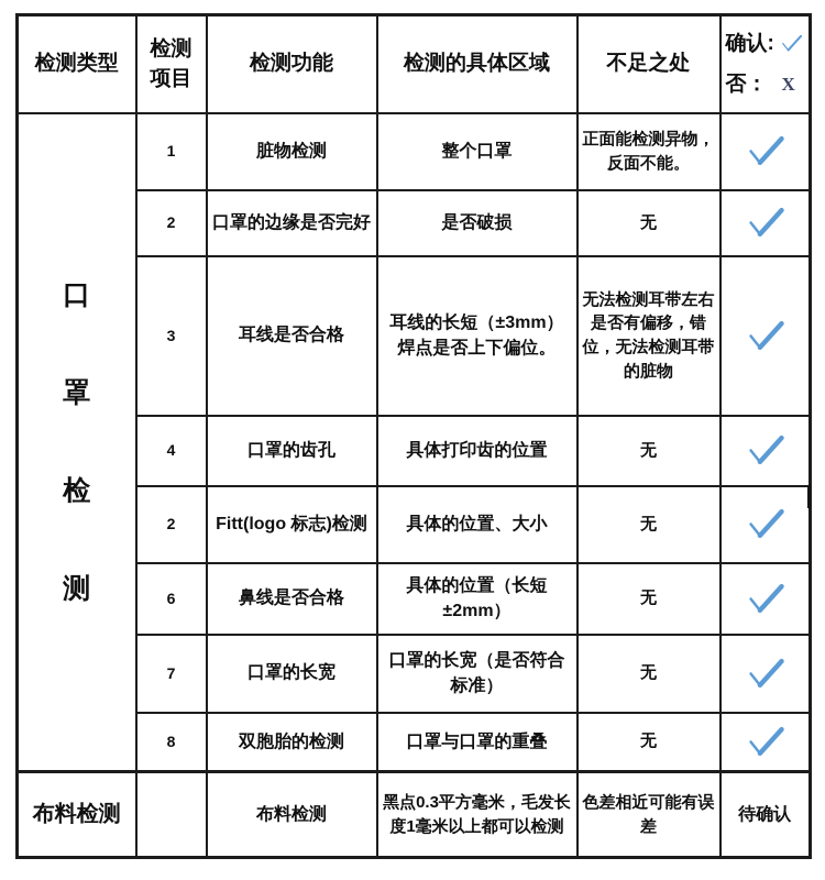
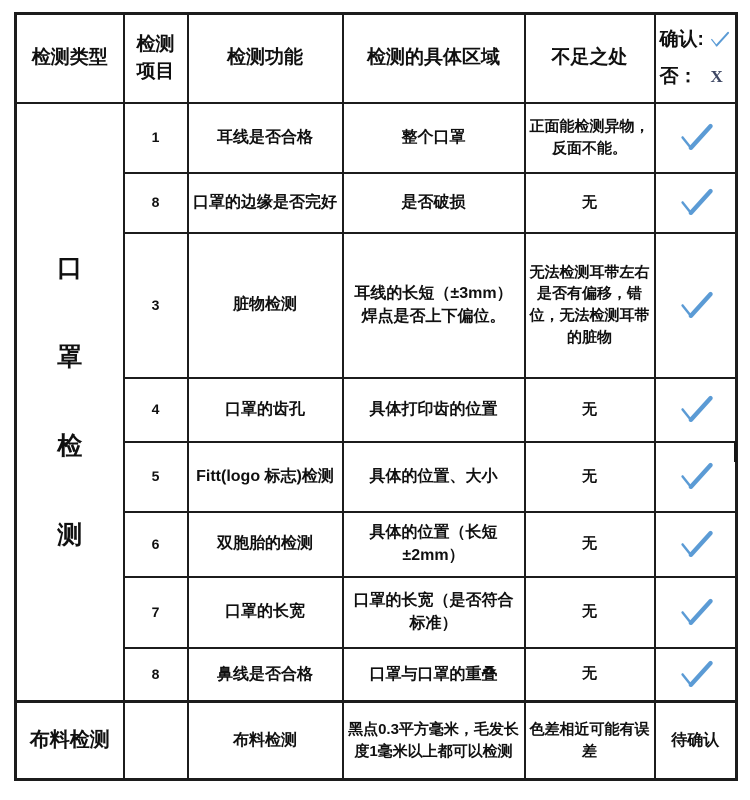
  检测类型	检测项目	检测功能	检测的具体区域	不足之处	确认: 否： X
- 口 罩 检 测	1	脏物检测	整个口罩	正面能检测异物，反面不能。
+ 口 罩 检 测	1	耳线是否合格	整个口罩	正面能检测异物，反面不能。
- 2	口罩的边缘是否完好	是否破损	无
+ 8	口罩的边缘是否完好	是否破损	无
- 3	耳线是否合格	耳线的长短（±3mm）焊点是否上下偏位。	无法检测耳带左右是否有偏移，错位，无法检测耳带的脏物
+ 3	脏物检测	耳线的长短（±3mm）焊点是否上下偏位。	无法检测耳带左右是否有偏移，错位，无法检测耳带的脏物
  4	口罩的齿孔	具体打印齿的位置	无
- 2	Fitt(logo 标志)检测	具体的位置、大小	无
+ 5	Fitt(logo 标志)检测	具体的位置、大小	无
- 6	鼻线是否合格	具体的位置（长短±2mm）	无
+ 6	双胞胎的检测	具体的位置（长短±2mm）	无
  7	口罩的长宽	口罩的长宽（是否符合标准）	无
- 8	双胞胎的检测	口罩与口罩的重叠	无
+ 8	鼻线是否合格	口罩与口罩的重叠	无
  布料检测		布料检测	黑点0.3平方毫米，毛发长度1毫米以上都可以检测	色差相近可能有误差	待确认
